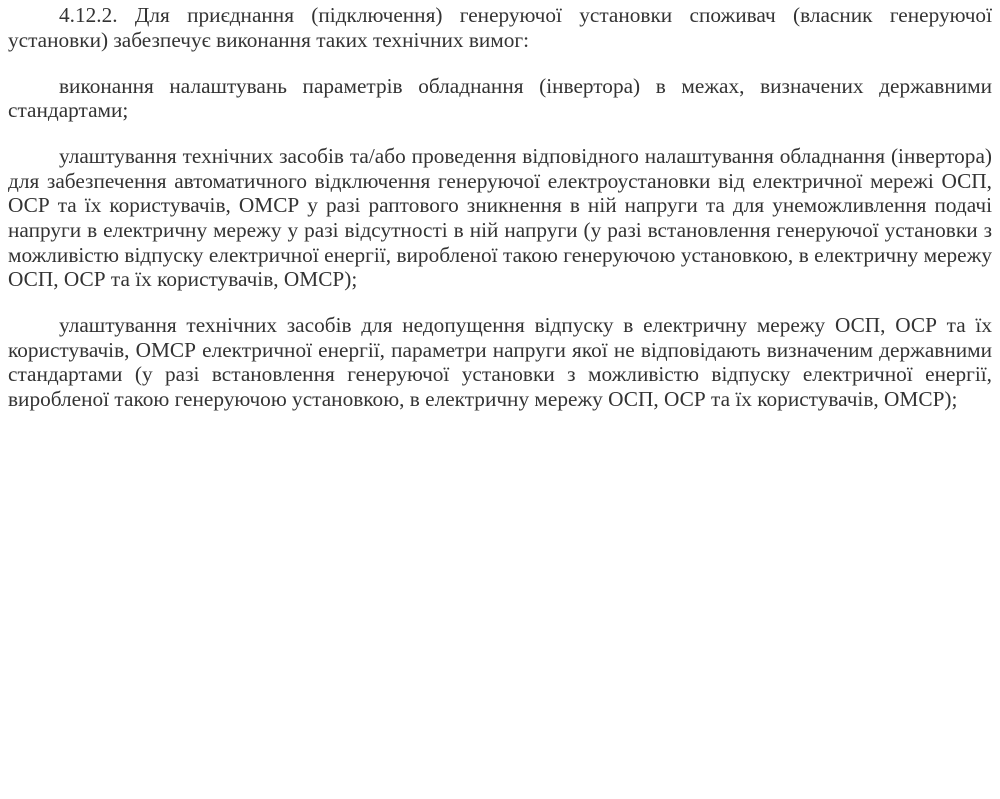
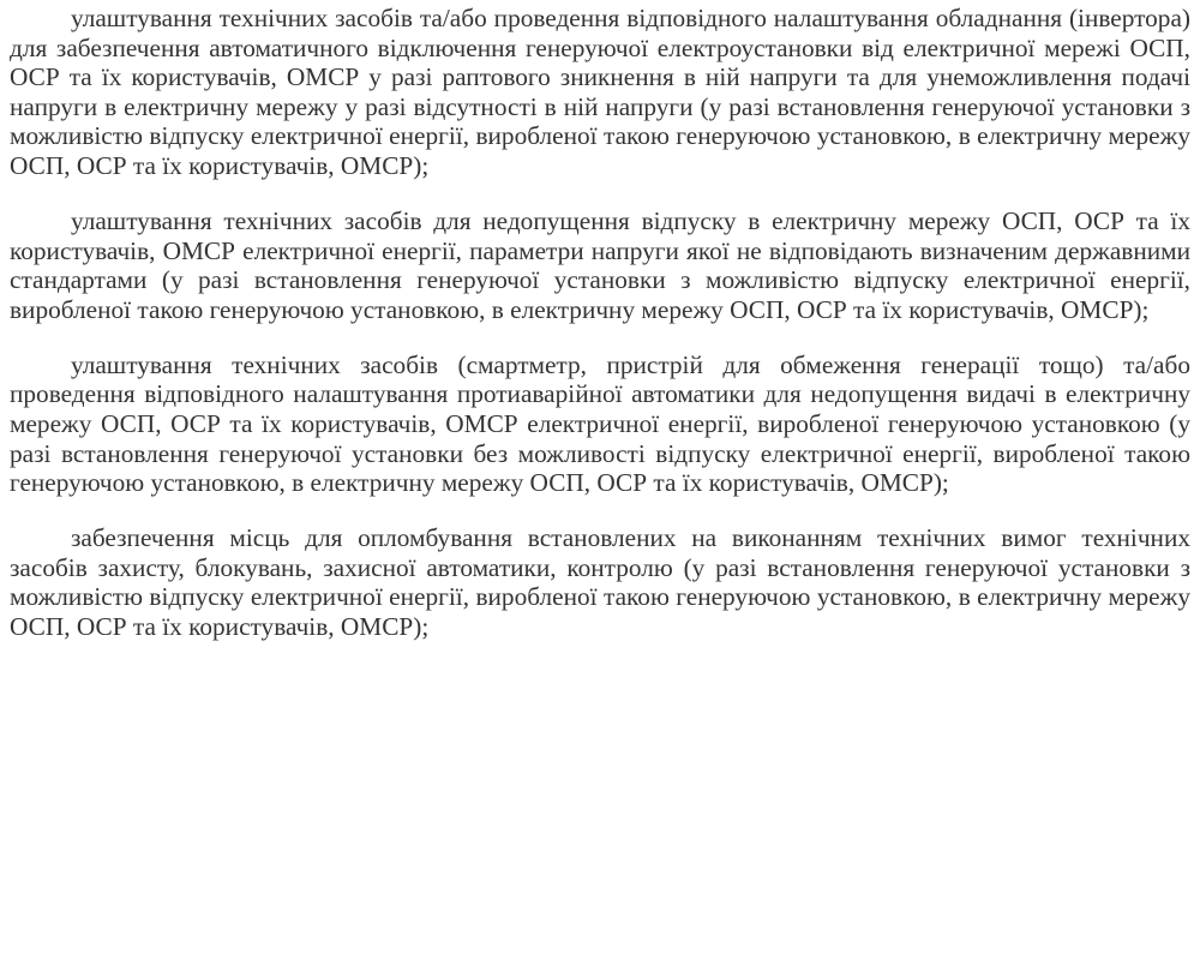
- 4.12.2. Для приєднання (підключення) генеруючої установки споживач (власник генеруючої установки) забезпечує виконання таких технічних вимог:
- виконання налаштувань параметрів обладнання (інвертора) в межах, визначених державними стандартами;
  улаштування технічних засобів та/або проведення відповідного налаштування обладнання (інвертора) для забезпечення автоматичного відключення генеруючої електроустановки від електричної мережі ОСП, ОСР та їх користувачів, ОМСР у разі раптового зникнення в ній напруги та для унеможливлення подачі напруги в електричну мережу у разі відсутності в ній напруги (у разі встановлення генеруючої установки з можливістю відпуску електричної енергії, виробленої такою генеруючою установкою, в електричну мережу ОСП, ОСР та їх користувачів, ОМСР);
  улаштування технічних засобів для недопущення відпуску в електричну мережу ОСП, ОСР та їх користувачів, ОМСР електричної енергії, параметри напруги якої не відповідають визначеним державними стандартами (у разі встановлення генеруючої установки з можливістю відпуску електричної енергії, виробленої такою генеруючою установкою, в електричну мережу ОСП, ОСР та їх користувачів, ОМСР);
+ улаштування технічних засобів (смартметр, пристрій для обмеження генерації тощо) та/або проведення відповідного налаштування протиаварійної автоматики для недопущення видачі в електричну мережу ОСП, ОСР та їх користувачів, ОМСР електричної енергії, виробленої генеруючою установкою (у разі встановлення генеруючої установки без можливості відпуску електричної енергії, виробленої такою генеруючою установкою, в електричну мережу ОСП, ОСР та їх користувачів, ОМСР);
+ забезпечення місць для опломбування встановлених на виконанням технічних вимог технічних засобів захисту, блокувань, захисної автоматики, контролю (у разі встановлення генеруючої установки з можливістю відпуску електричної енергії, виробленої такою генеруючою установкою, в електричну мережу ОСП, ОСР та їх користувачів, ОМСР);
